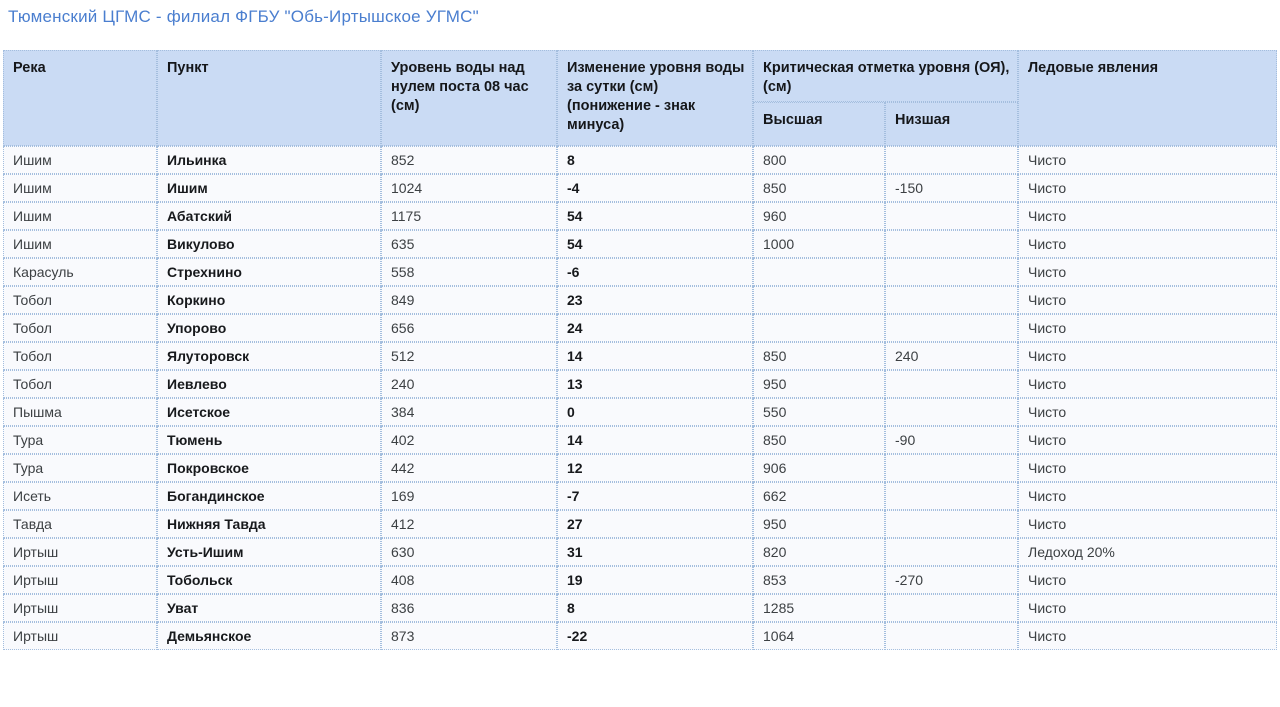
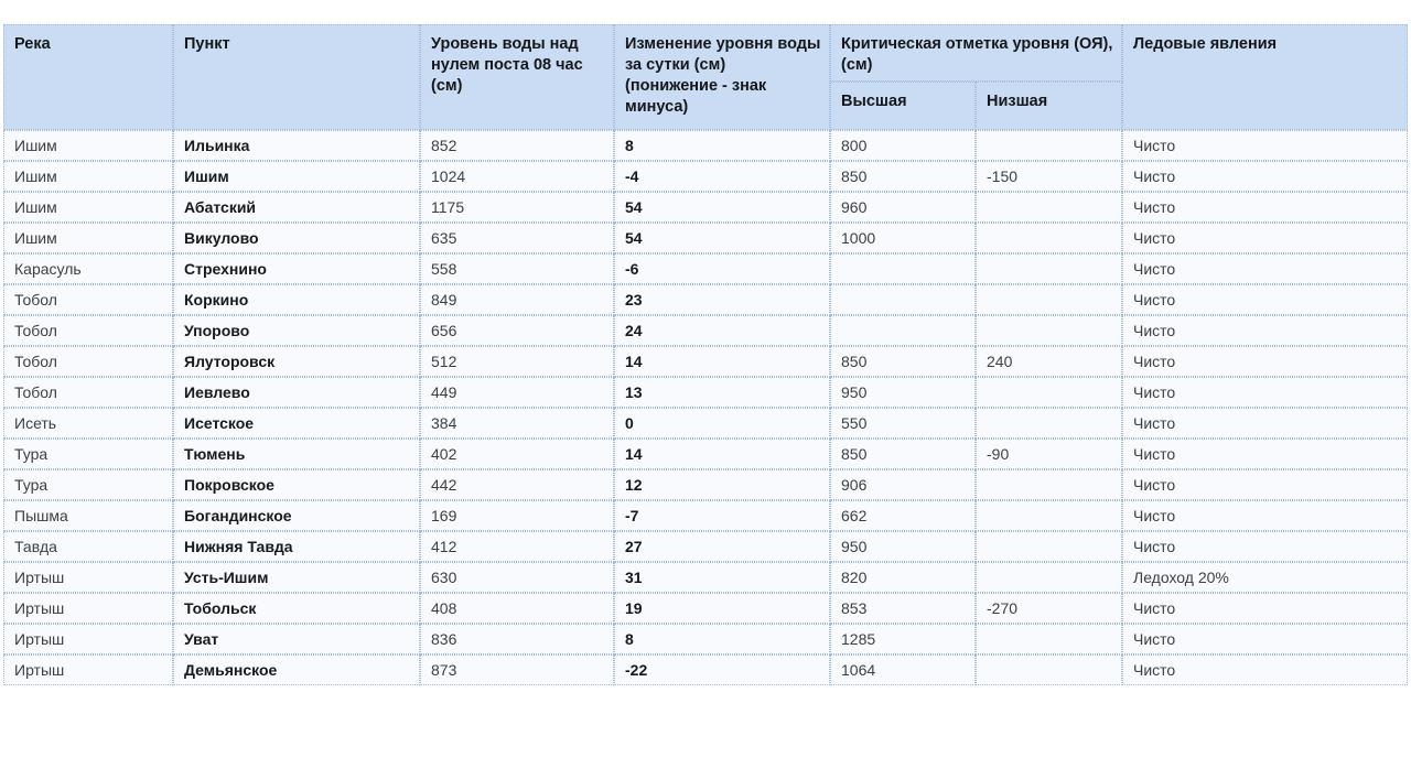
- Тюменский ЦГМС - филиал ФГБУ "Обь-Иртышское УГМС"
  Река	Пункт	Уровень воды над нулем поста 08 час (см)	Изменение уровня воды за сутки (см) (понижение - знак минуса)	Критическая отметка уровня (ОЯ), (см)	Ледовые явления
  Высшая	Низшая
  Ишим	Ильинка	852	8	800		Чисто
  Ишим	Ишим	1024	-4	850	-150	Чисто
  Ишим	Абатский	1175	54	960		Чисто
  Ишим	Викулово	635	54	1000		Чисто
  Карасуль	Стрехнино	558	-6			Чисто
  Тобол	Коркино	849	23			Чисто
  Тобол	Упорово	656	24			Чисто
  Тобол	Ялуторовск	512	14	850	240	Чисто
- Тобол	Иевлево	240	13	950		Чисто
+ Тобол	Иевлево	449	13	950		Чисто
- Пышма	Исетское	384	0	550		Чисто
+ Исеть	Исетское	384	0	550		Чисто
  Тура	Тюмень	402	14	850	-90	Чисто
  Тура	Покровское	442	12	906		Чисто
- Исеть	Богандинское	169	-7	662		Чисто
+ Пышма	Богандинское	169	-7	662		Чисто
  Тавда	Нижняя Тавда	412	27	950		Чисто
  Иртыш	Усть-Ишим	630	31	820		Ледоход 20%
  Иртыш	Тобольск	408	19	853	-270	Чисто
  Иртыш	Уват	836	8	1285		Чисто
  Иртыш	Демьянское	873	-22	1064		Чисто
